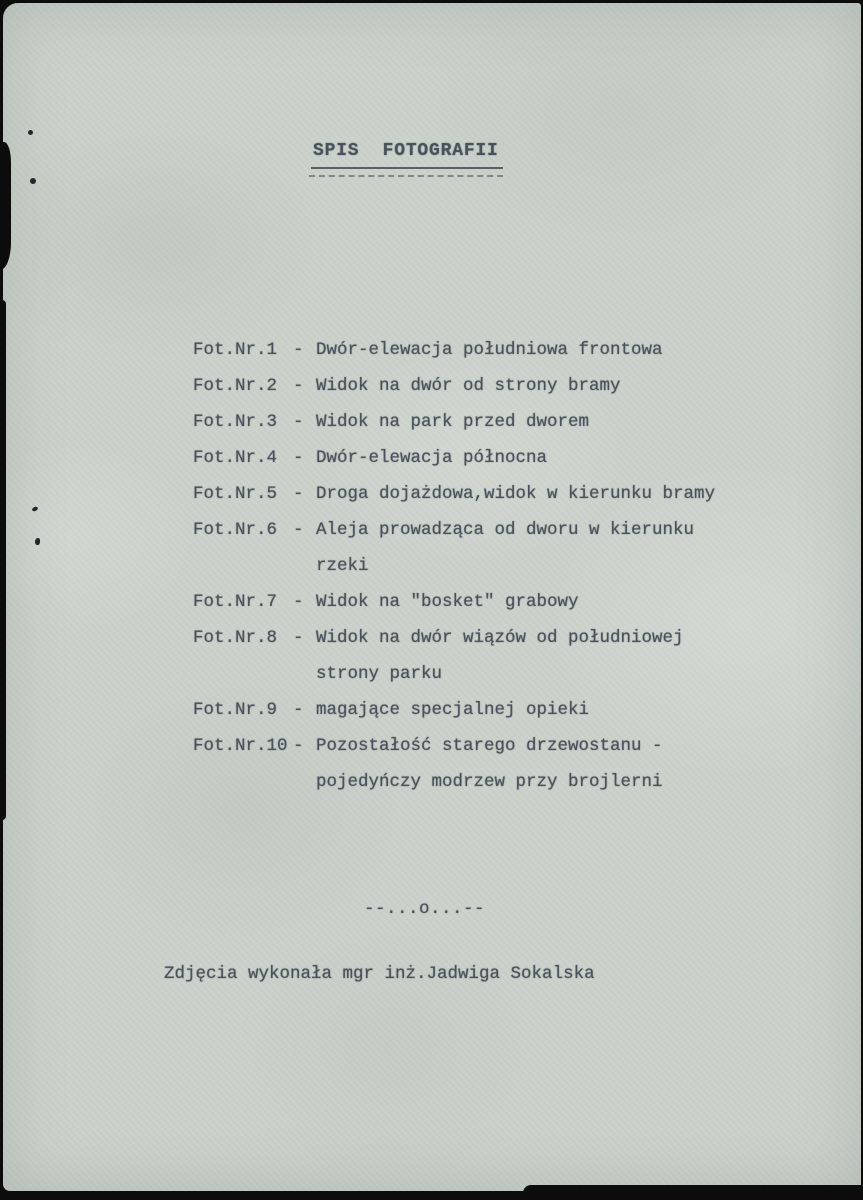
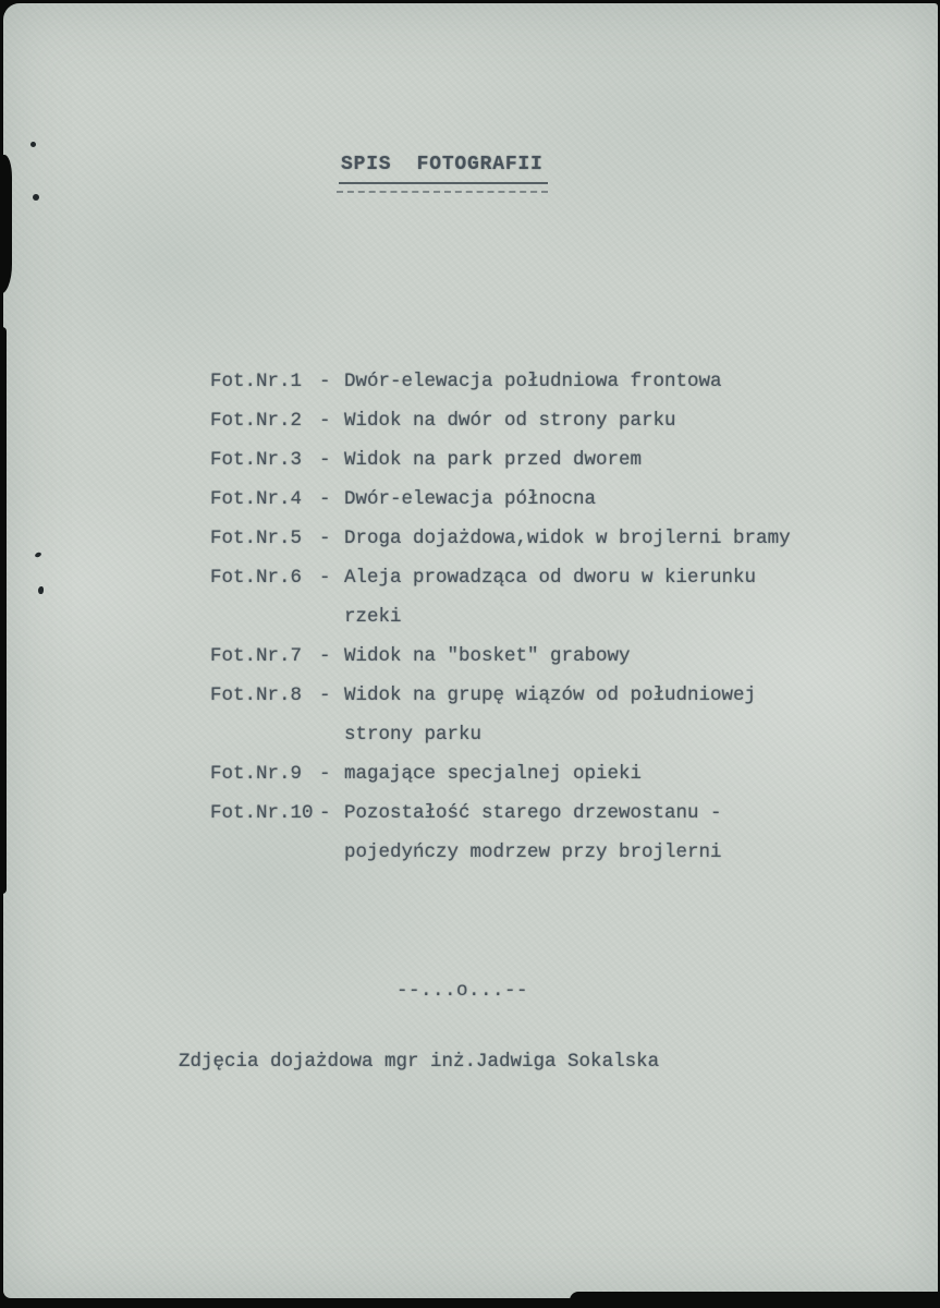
  SPIS FOTOGRAFII
  Fot.Nr.1
  -
  Dwór-elewacja południowa frontowa
  Fot.Nr.2
  -
- Widok na dwór od strony bramy
+ Widok na dwór od strony parku
  Fot.Nr.3
  -
  Widok na park przed dworem
  Fot.Nr.4
  -
  Dwór-elewacja północna
  Fot.Nr.5
  -
- Droga dojażdowa,widok w kierunku bramy
+ Droga dojażdowa,widok w brojlerni bramy
  Fot.Nr.6
  -
  Aleja prowadząca od dworu w kierunku
  rzeki
  Fot.Nr.7
  -
  Widok na "bosket" grabowy
  Fot.Nr.8
  -
- Widok na dwór wiązów od południowej
+ Widok na grupę wiązów od południowej
  strony parku
  Fot.Nr.9
  -
  magające specjalnej opieki
  Fot.Nr.10
  -
  Pozostałość starego drzewostanu -
  pojedyńczy modrzew przy brojlerni
  --...o...--
- Zdjęcia wykonała mgr inż.Jadwiga Sokalska
+ Zdjęcia dojażdowa mgr inż.Jadwiga Sokalska
